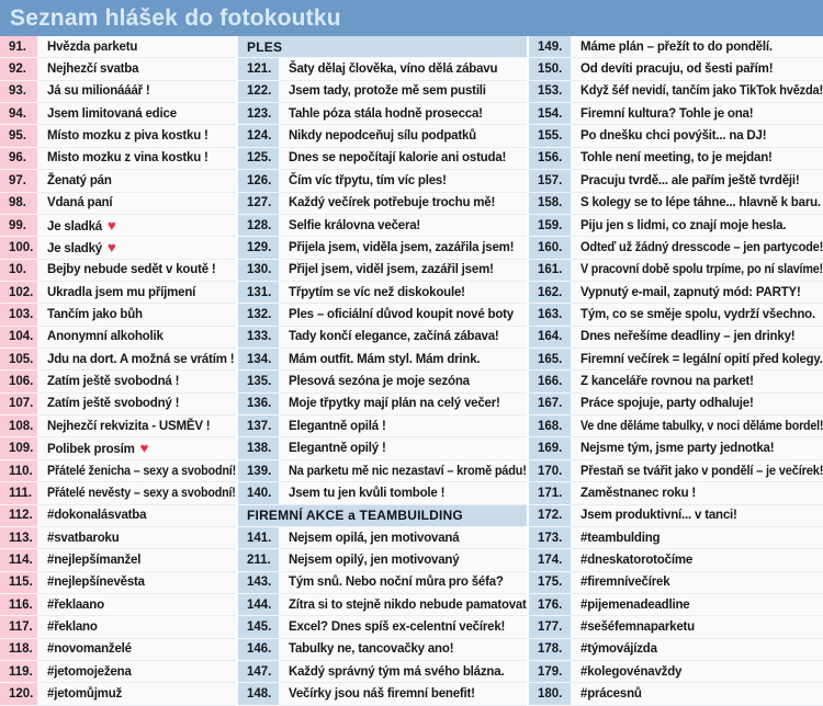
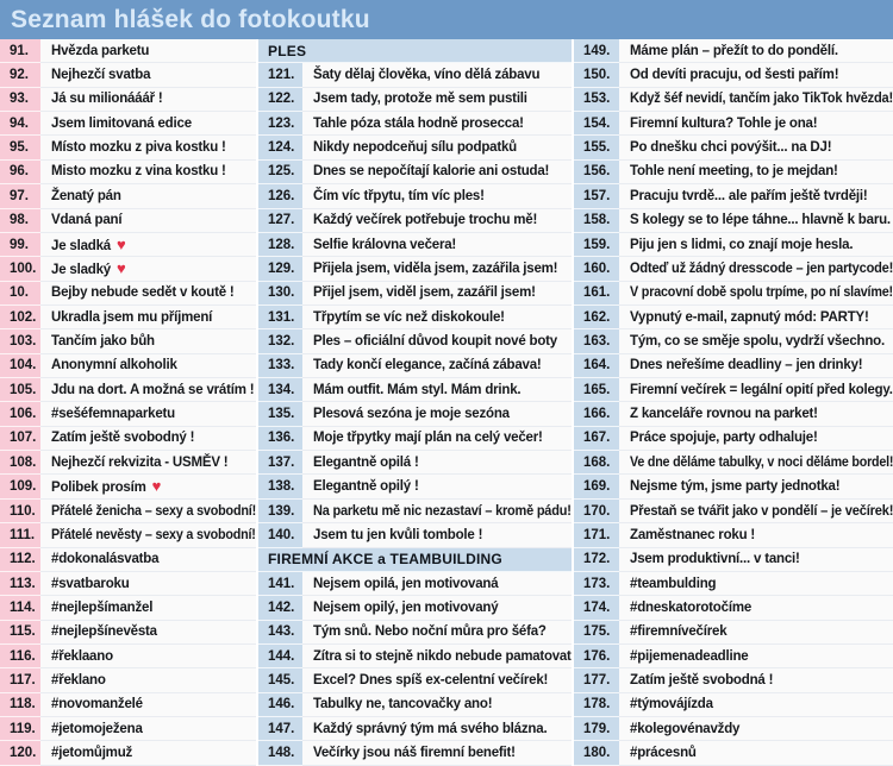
  Seznam hlášek do fotokoutku
  91.
  Hvězda parketu
  92.
  Nejhezčí svatba
  93.
  Já su milionááář !
  94.
  Jsem limitovaná edice
  95.
  Místo mozku z piva kostku !
  96.
  Misto mozku z vina kostku !
  97.
  Ženatý pán
  98.
  Vdaná paní
  99.
  Je sladká ♥
  100.
  Je sladký ♥
  10.
  Bejby nebude sedět v koutě !
  102.
  Ukradla jsem mu příjmení
  103.
  Tančím jako bůh
  104.
  Anonymní alkoholik
  105.
  Jdu na dort. A možná se vrátím !
  106.
- Zatím ještě svobodná !
+ #sešéfemnaparketu
  107.
  Zatím ještě svobodný !
  108.
  Nejhezčí rekvizita - USMĚV !
  109.
  Polibek prosím ♥
  110.
  Přátelé ženicha – sexy a svobodní!
  111.
  Přátelé nevěsty – sexy a svobodní!
  112.
  #dokonalásvatba
  113.
  #svatbaroku
  114.
  #nejlepšímanžel
  115.
  #nejlepšínevěsta
  116.
  #řeklaano
  117.
  #řeklano
  118.
  #novomanželé
  119.
  #jetomoježena
  120.
  #jetomůjmuž
  PLES
  121.
  Šaty dělaj člověka, víno dělá zábavu
  122.
  Jsem tady, protože mě sem pustili
  123.
  Tahle póza stála hodně prosecca!
  124.
  Nikdy nepodceňuj sílu podpatků
  125.
  Dnes se nepočítají kalorie ani ostuda!
  126.
  Čím víc třpytu, tím víc ples!
  127.
  Každý večírek potřebuje trochu mě!
  128.
  Selfie královna večera!
  129.
  Přijela jsem, viděla jsem, zazářila jsem!
  130.
  Přijel jsem, viděl jsem, zazářil jsem!
  131.
  Třpytím se víc než diskokoule!
  132.
  Ples – oficiální důvod koupit nové boty
  133.
  Tady končí elegance, začíná zábava!
  134.
  Mám outfit. Mám styl. Mám drink.
  135.
  Plesová sezóna je moje sezóna
  136.
  Moje třpytky mají plán na celý večer!
  137.
  Elegantně opilá !
  138.
  Elegantně opilý !
  139.
  Na parketu mě nic nezastaví – kromě pádu!
  140.
  Jsem tu jen kvůli tombole !
  FIREMNÍ AKCE a TEAMBUILDING
  141.
  Nejsem opilá, jen motivovaná
- 211.
+ 142.
  Nejsem opilý, jen motivovaný
  143.
  Tým snů. Nebo noční můra pro šéfa?
  144.
  Zítra si to stejně nikdo nebude pamatovat
  145.
  Excel? Dnes spíš ex-celentní večírek!
  146.
  Tabulky ne, tancovačky ano!
  147.
  Každý správný tým má svého blázna.
  148.
  Večírky jsou náš firemní benefit!
  149.
  Máme plán – přežít to do pondělí.
  150.
  Od devíti pracuju, od šesti pařím!
  153.
  Když šéf nevidí, tančím jako TikTok hvězda!
  154.
  Firemní kultura? Tohle je ona!
  155.
  Po dnešku chci povýšit... na DJ!
  156.
  Tohle není meeting, to je mejdan!
  157.
  Pracuju tvrdě... ale pařím ještě tvrději!
  158.
  S kolegy se to lépe táhne... hlavně k baru.
  159.
  Piju jen s lidmi, co znají moje hesla.
  160.
  Odteď už žádný dresscode – jen partycode!
  161.
  V pracovní době spolu trpíme, po ní slavíme!
  162.
  Vypnutý e-mail, zapnutý mód: PARTY!
  163.
  Tým, co se směje spolu, vydrží všechno.
  164.
  Dnes neřešíme deadliny – jen drinky!
  165.
  Firemní večírek = legální opití před kolegy.
  166.
  Z kanceláře rovnou na parket!
  167.
  Práce spojuje, party odhaluje!
  168.
  Ve dne děláme tabulky, v noci děláme bordel!
  169.
  Nejsme tým, jsme party jednotka!
  170.
  Přestaň se tvářit jako v pondělí – je večírek!
  171.
  Zaměstnanec roku !
  172.
  Jsem produktivní... v tanci!
  173.
  #teambulding
  174.
  #dneskatorotočíme
  175.
  #firemnívečírek
  176.
  #pijemenadeadline
  177.
- #sešéfemnaparketu
+ Zatím ještě svobodná !
  178.
  #týmovájízda
  179.
  #kolegovénavždy
  180.
  #prácesnů
